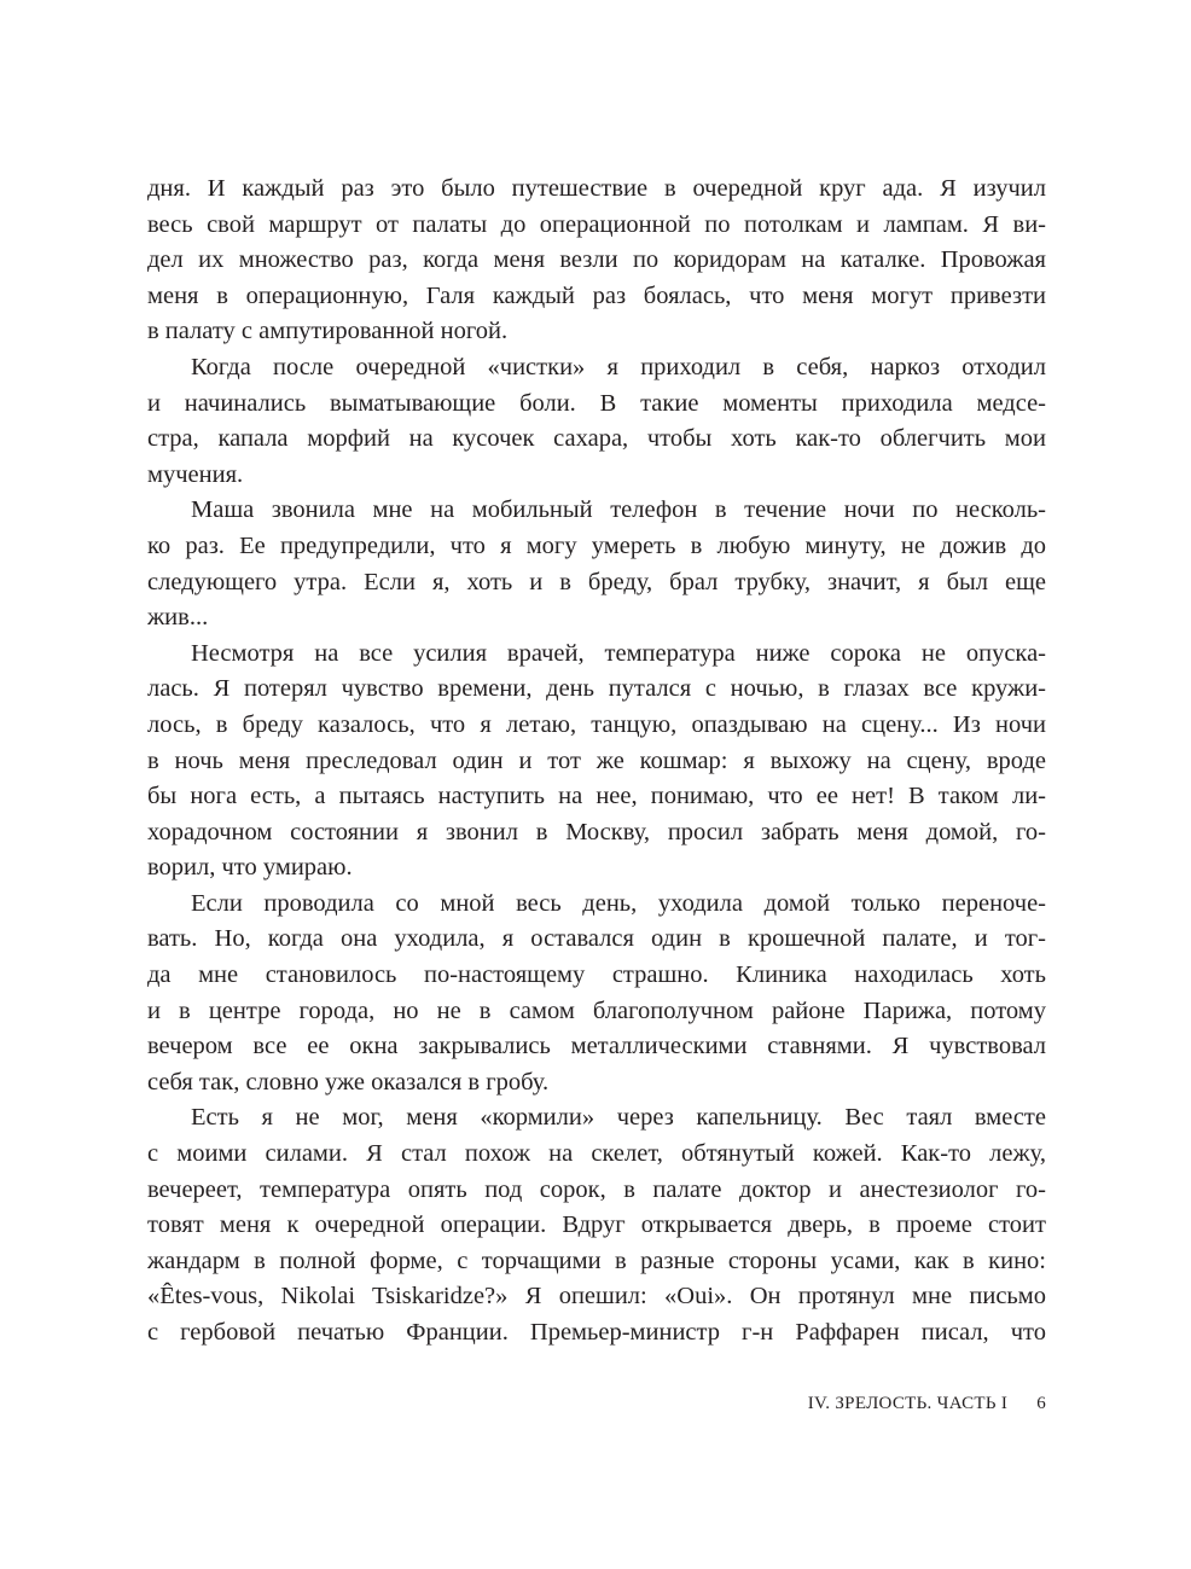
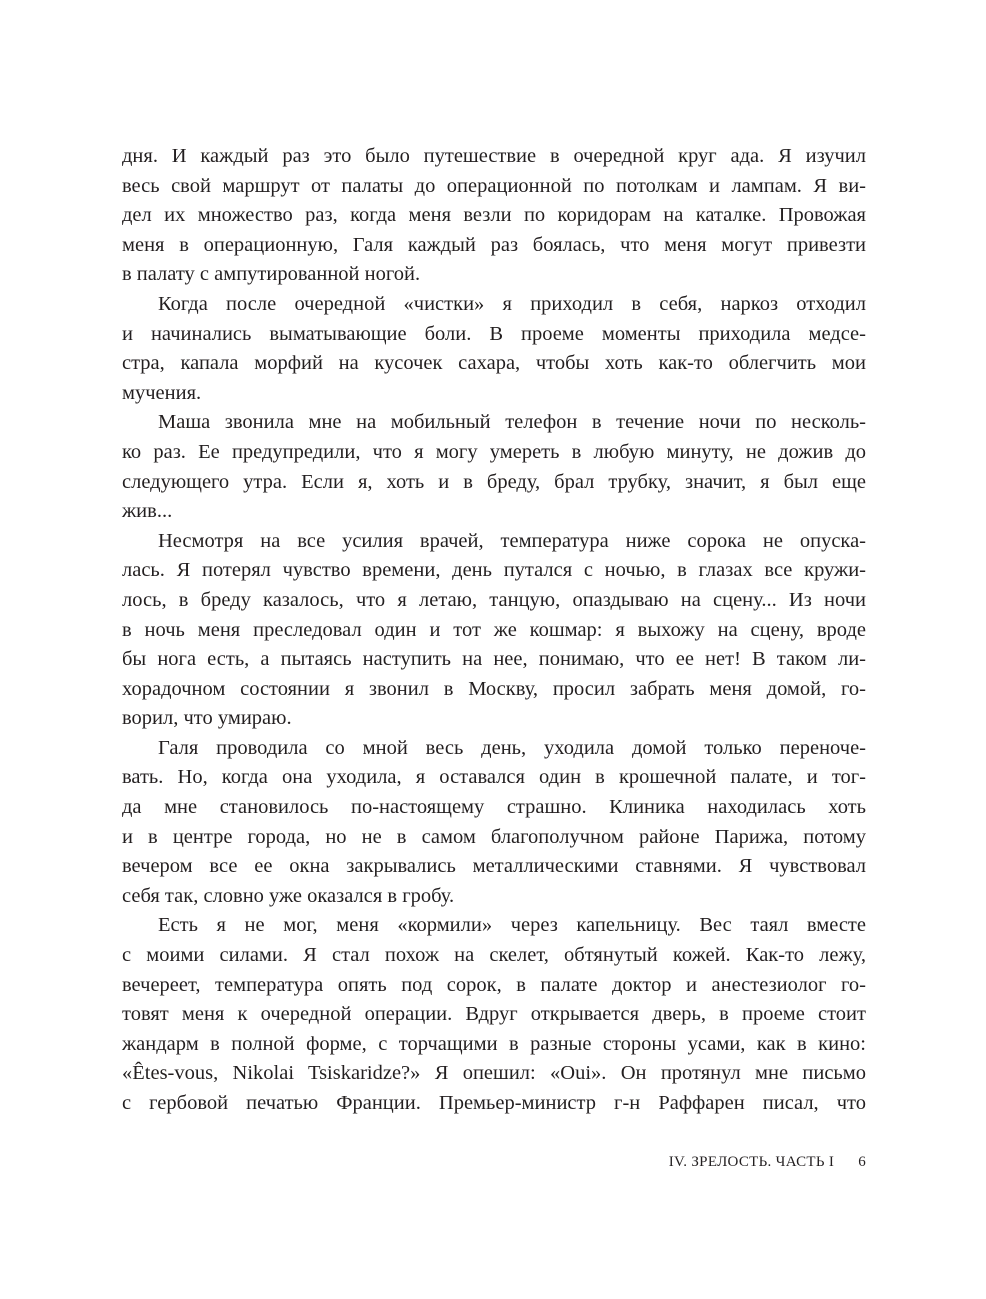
  дня. И каждый раз это было путешествие в очередной круг ада. Я изучил
  весь свой маршрут от палаты до операционной по потолкам и лампам. Я ви-
  дел их множество раз, когда меня везли по коридорам на каталке. Провожая
  меня в операционную, Галя каждый раз боялась, что меня могут привезти
  в палату с ампутированной ногой.
  Когда после очередной «чистки» я приходил в себя, наркоз отходил
- и начинались выматывающие боли. В такие моменты приходила медсе-
+ и начинались выматывающие боли. В проеме моменты приходила медсе-
  стра, капала морфий на кусочек сахара, чтобы хоть как-то облегчить мои
  мучения.
  Маша звонила мне на мобильный телефон в течение ночи по несколь-
  ко раз. Ее предупредили, что я могу умереть в любую минуту, не дожив до
  следующего утра. Если я, хоть и в бреду, брал трубку, значит, я был еще
  жив...
  Несмотря на все усилия врачей, температура ниже сорока не опуска-
  лась. Я потерял чувство времени, день путался с ночью, в глазах все кружи-
  лось, в бреду казалось, что я летаю, танцую, опаздываю на сцену... Из ночи
  в ночь меня преследовал один и тот же кошмар: я выхожу на сцену, вроде
  бы нога есть, а пытаясь наступить на нее, понимаю, что ее нет! В таком ли-
  хорадочном состоянии я звонил в Москву, просил забрать меня домой, го-
  ворил, что умираю.
- Если проводила со мной весь день, уходила домой только переноче-
+ Галя проводила со мной весь день, уходила домой только переноче-
  вать. Но, когда она уходила, я оставался один в крошечной палате, и тог-
  да мне становилось по-настоящему страшно. Клиника находилась хоть
  и в центре города, но не в самом благополучном районе Парижа, потому
  вечером все ее окна закрывались металлическими ставнями. Я чувствовал
  себя так, словно уже оказался в гробу.
  Есть я не мог, меня «кормили» через капельницу. Вес таял вместе
  с моими силами. Я стал похож на скелет, обтянутый кожей. Как-то лежу,
  вечереет, температура опять под сорок, в палате доктор и анестезиолог го-
  товят меня к очередной операции. Вдруг открывается дверь, в проеме стоит
  жандарм в полной форме, с торчащими в разные стороны усами, как в кино:
  «Êtes-vous, Nikolai Tsiskaridze?» Я опешил: «Oui». Он протянул мне письмо
  с гербовой печатью Франции. Премьер-министр г-н Раффарен писал, что
  IV. ЗРЕЛОСТЬ. ЧАСТЬ I 6
